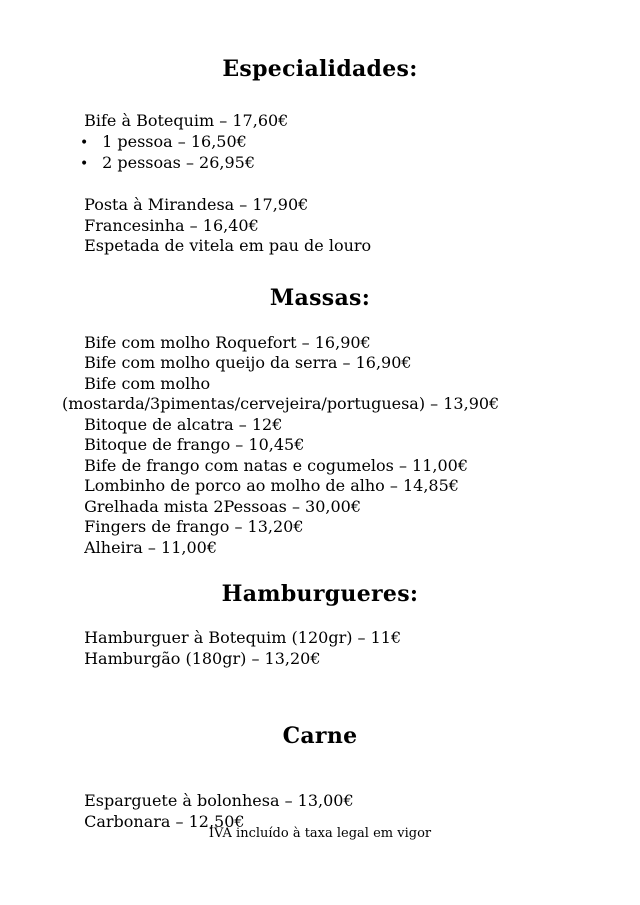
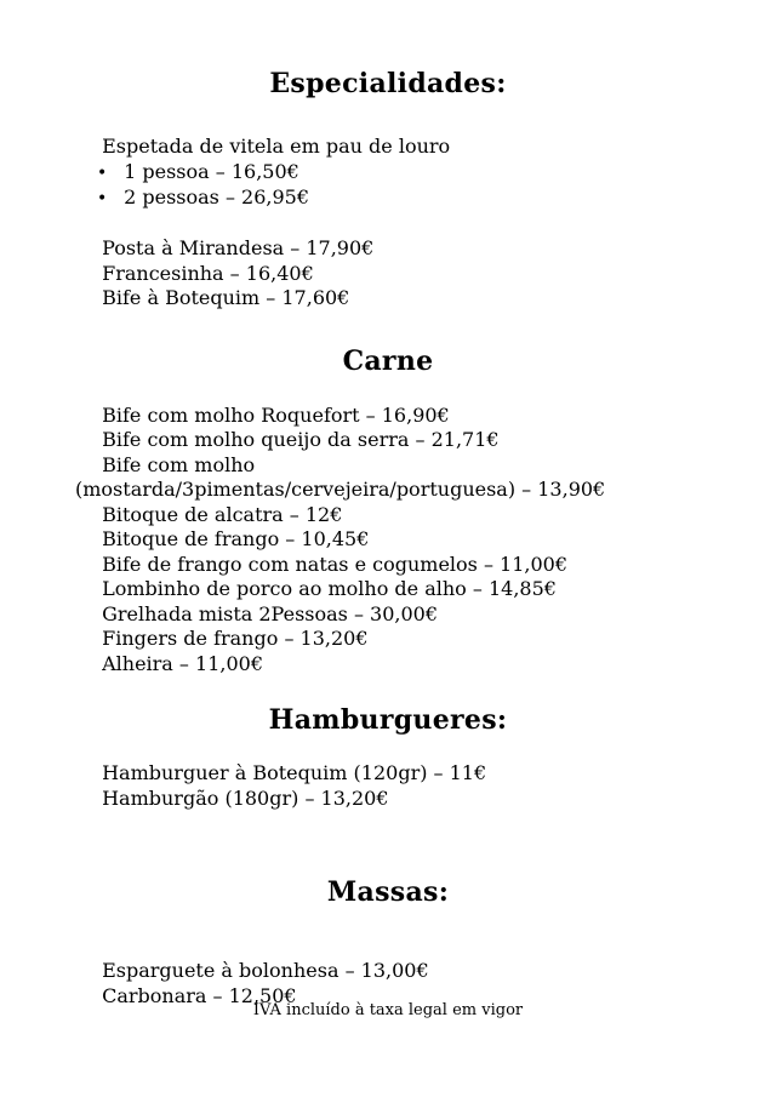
  Especialidades:
- Bife à Botequim – 17,60€
+ Espetada de vitela em pau de louro
  • 1 pessoa – 16,50€
  • 2 pessoas – 26,95€
  Posta à Mirandesa – 17,90€
  Francesinha – 16,40€
- Espetada de vitela em pau de louro
+ Bife à Botequim – 17,60€
- Massas:
+ Carne
  Bife com molho Roquefort – 16,90€
- Bife com molho queijo da serra – 16,90€
+ Bife com molho queijo da serra – 21,71€
  Bife com molho
  (mostarda/3pimentas/cervejeira/portuguesa) – 13,90€
  Bitoque de alcatra – 12€
  Bitoque de frango – 10,45€
  Bife de frango com natas e cogumelos – 11,00€
  Lombinho de porco ao molho de alho – 14,85€
  Grelhada mista 2Pessoas – 30,00€
  Fingers de frango – 13,20€
  Alheira – 11,00€
  Hamburgueres:
  Hamburguer à Botequim (120gr) – 11€
  Hamburgão (180gr) – 13,20€
- Carne
+ Massas:
  Esparguete à bolonhesa – 13,00€
  Carbonara – 12,50€
  IVA incluído à taxa legal em vigor
